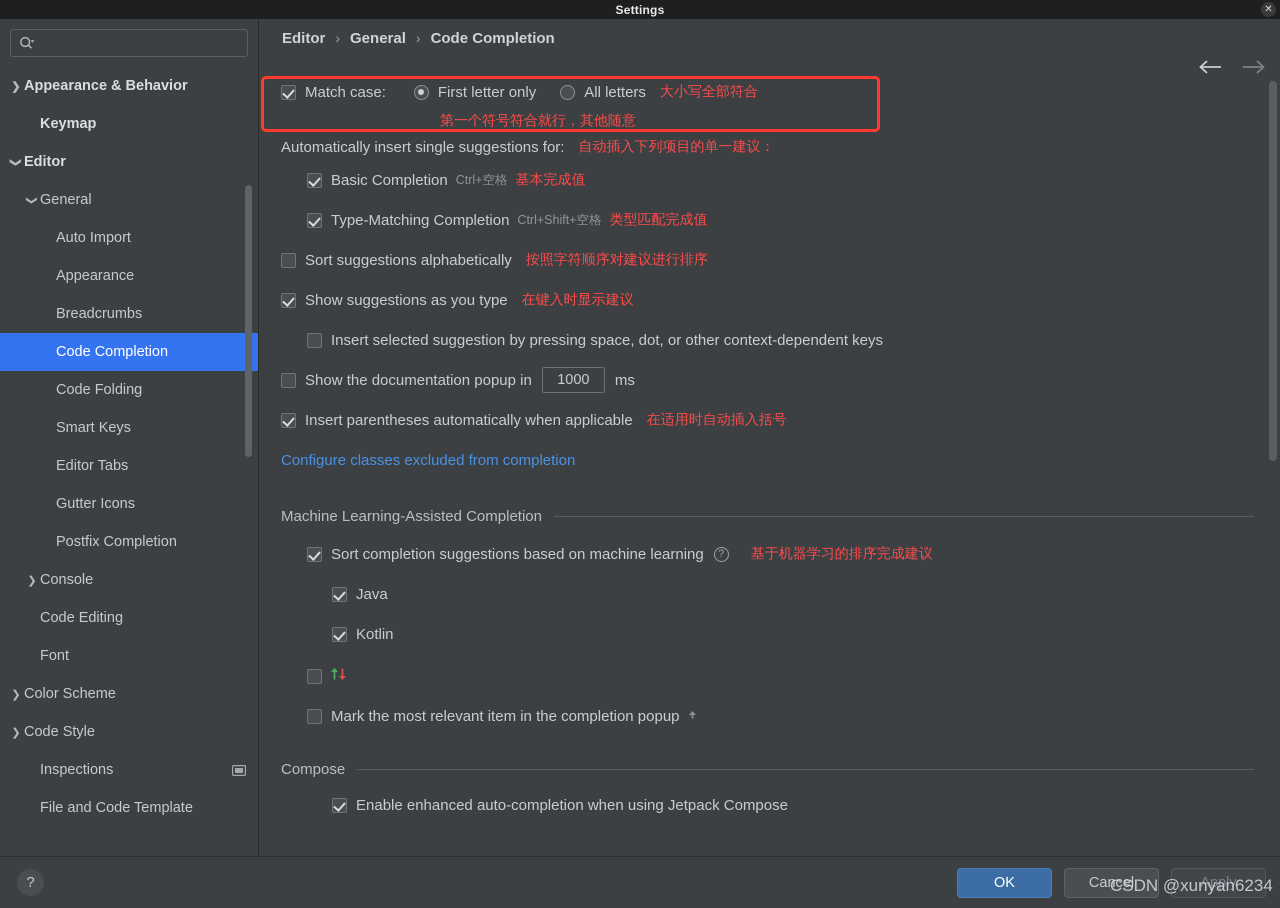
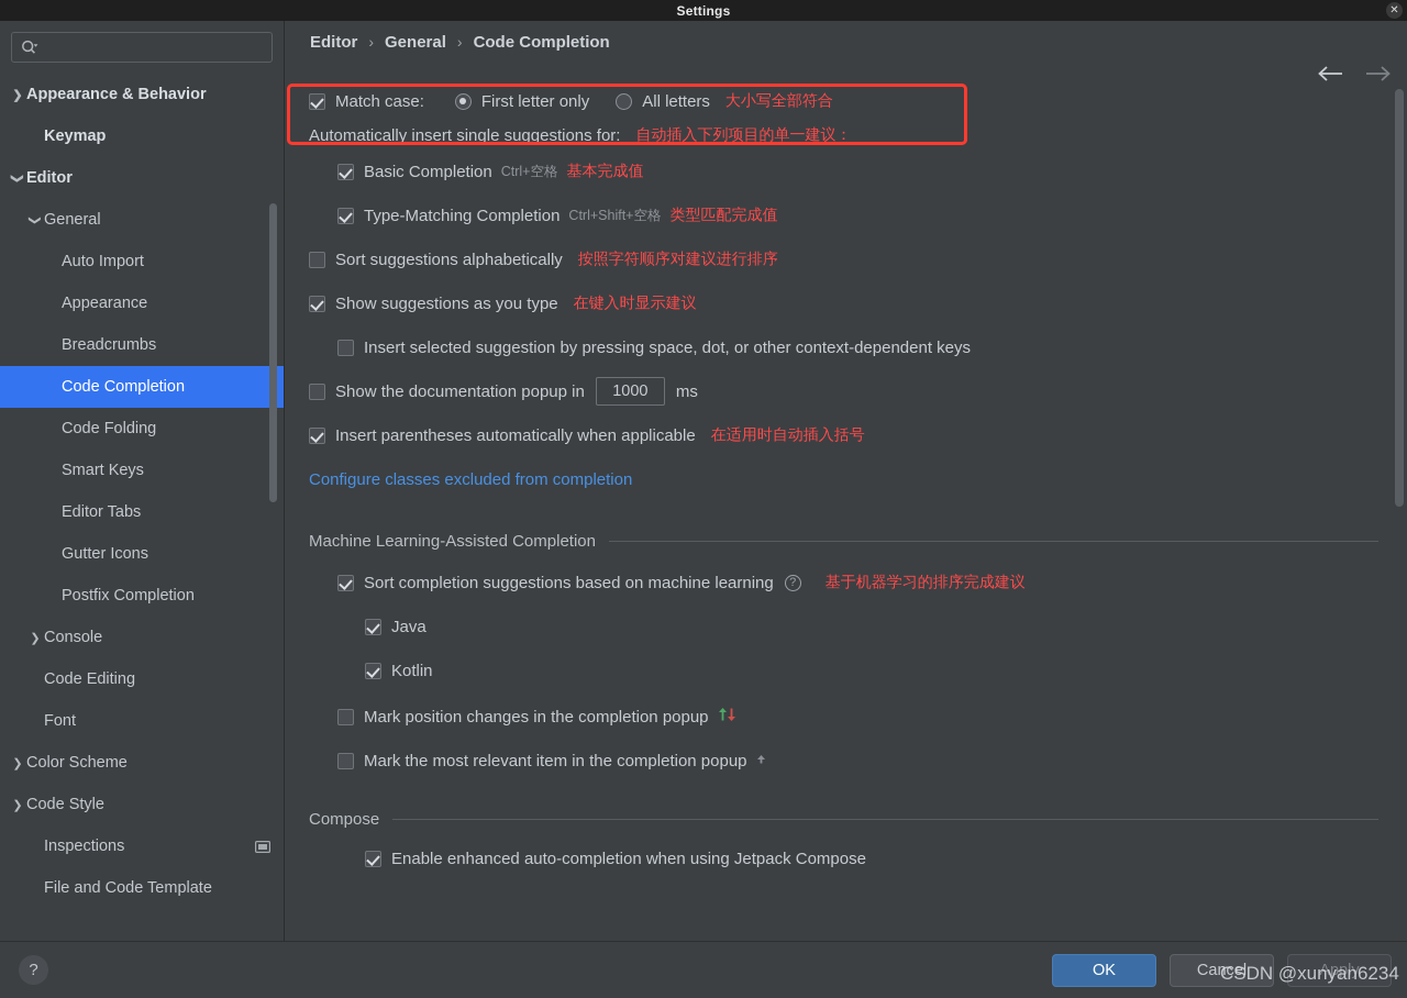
  Settings
  ✕
  ❯
  Appearance & Behavior
  Keymap
  Editor
  General
  Auto Import
  Appearance
  Breadcrumbs
  Code Completion
  Code Folding
  Smart Keys
  Editor Tabs
  Gutter Icons
  Postfix Completion
  ❯
  Console
  Code Editing
  Font
  ❯
  Color Scheme
  ❯
  Code Style
  Inspections
  File and Code Template
  Editor
  ›
  General
  ›
  Code Completion
  Match case:
  First letter only
  All letters
  大小写全部符合
- 第一个符号符合就行，其他随意
  Automatically insert single suggestions for:
  自动插入下列项目的单一建议：
  Basic Completion
  Ctrl+空格
  基本完成值
  Type-Matching Completion
  Ctrl+Shift+空格
  类型匹配完成值
  Sort suggestions alphabetically
  按照字符顺序对建议进行排序
  Show suggestions as you type
  在键入时显示建议
  Insert selected suggestion by pressing space, dot, or other context-dependent keys
  Show the documentation popup in
  1000
  ms
  Insert parentheses automatically when applicable
  在适用时自动插入括号
  Configure classes excluded from completion
  Machine Learning-Assisted Completion
  Sort completion suggestions based on machine learning
  ?
  基于机器学习的排序完成建议
  Java
  Kotlin
+ Mark position changes in the completion popup
  Mark the most relevant item in the completion popup
  Compose
  Enable enhanced auto-completion when using Jetpack Compose
  ?
  OK
  Cancel
  Apply
  CSDN @xunyan6234
